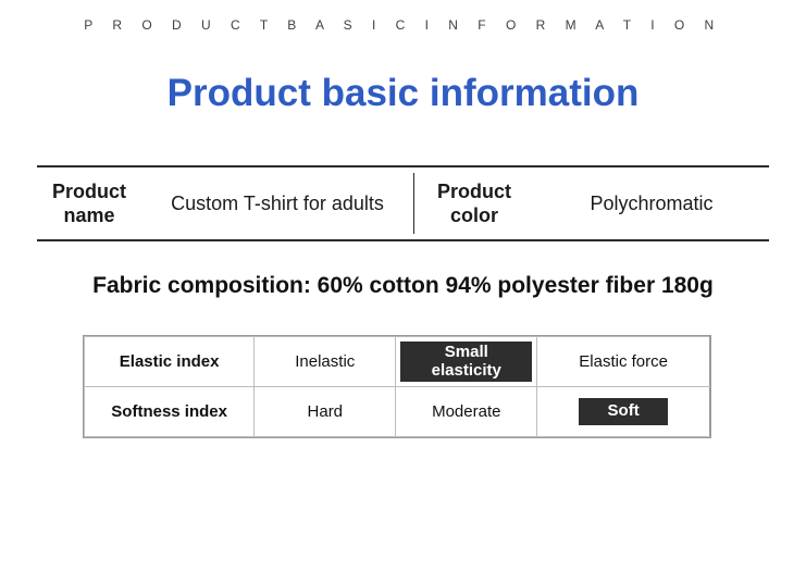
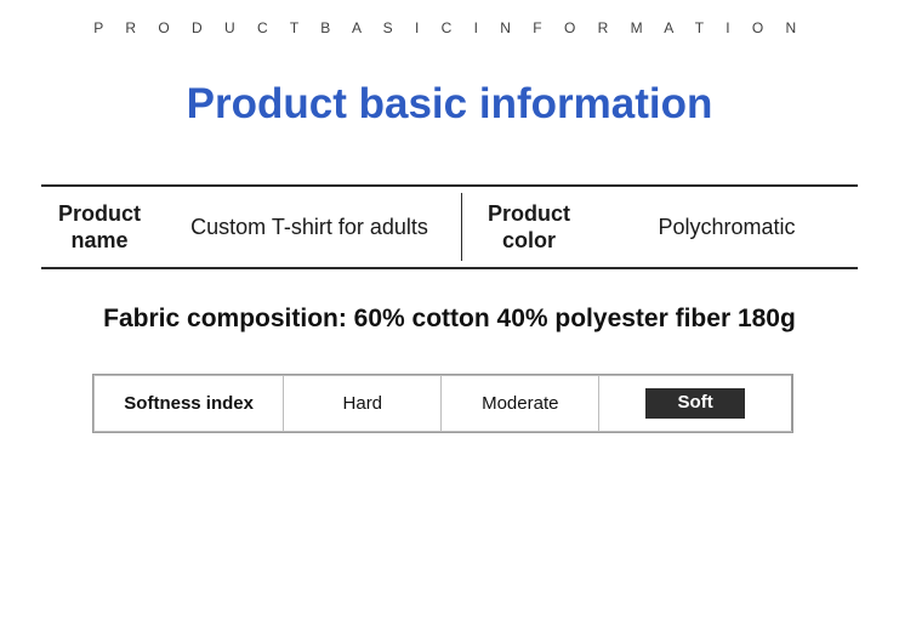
  P R O D U C T B A S I C I N F O R M A T I O N
  Product basic information
  Product
  name
  Custom T-shirt for adults
  Product
  color
  Polychromatic
- Fabric composition: 60% cotton 94% polyester fiber 180g
+ Fabric composition: 60% cotton 40% polyester fiber 180g
- Elastic index	Inelastic	Small elasticity	Elastic force
  Softness index	Hard	Moderate	Soft
